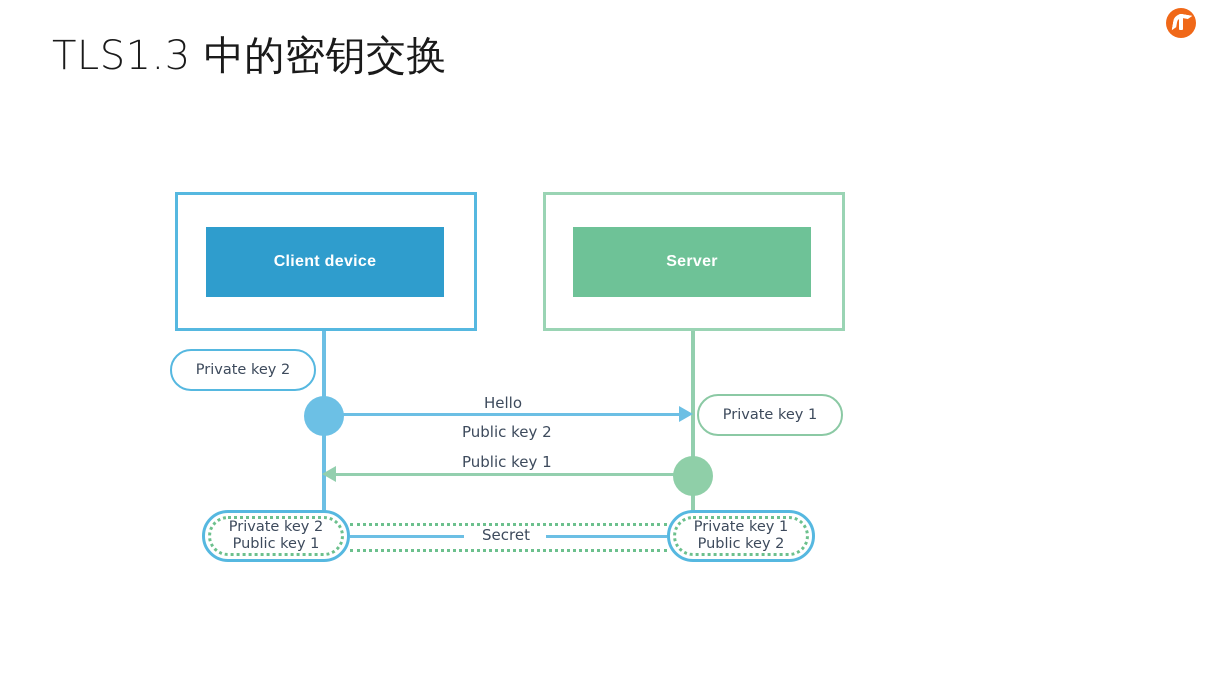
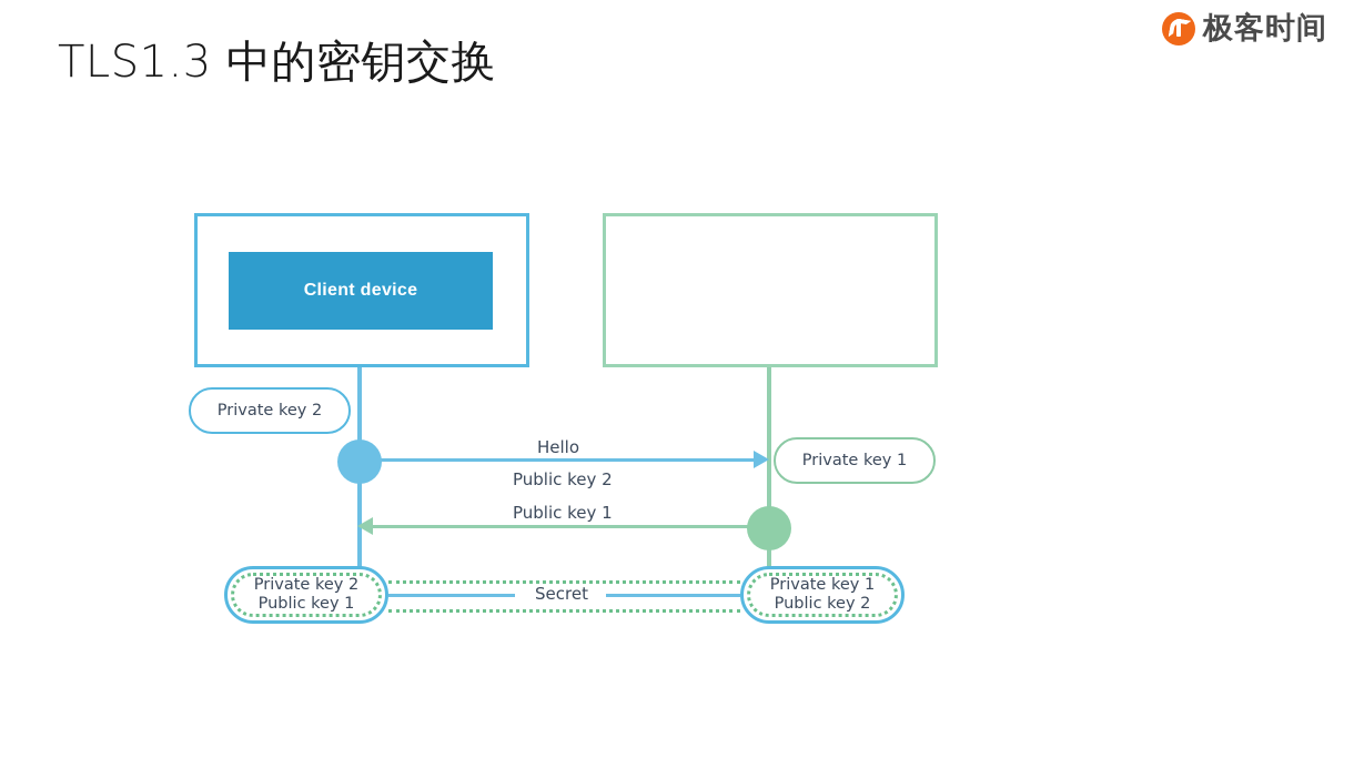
  TLS1.3 中的密钥交换
+ 极客时间
  Hello
  Public key 2
  Public key 1
  Secret
  Client device
- Server
  Private key 2
  Private key 1
  Private key 2
  Public key 1
  Private key 1
  Public key 2
